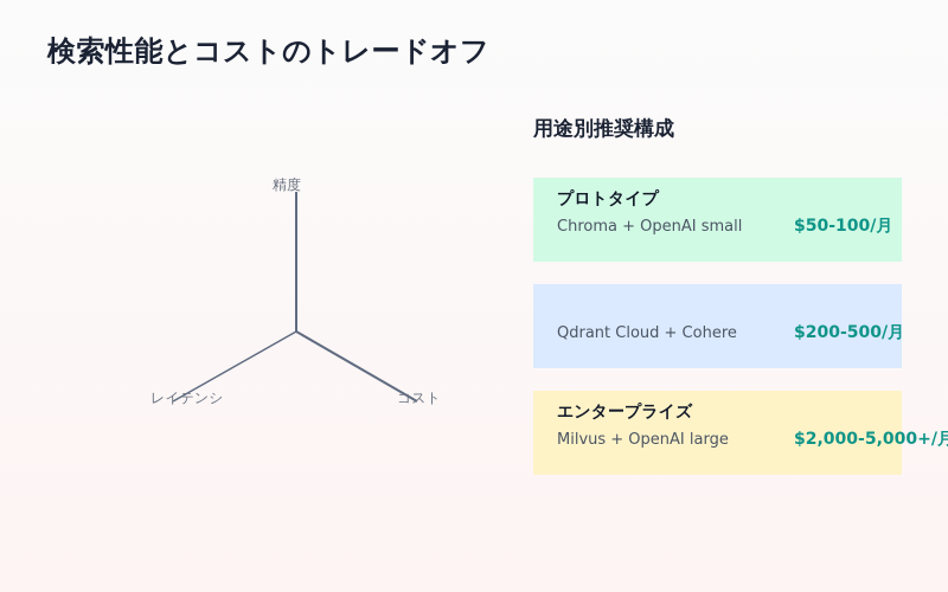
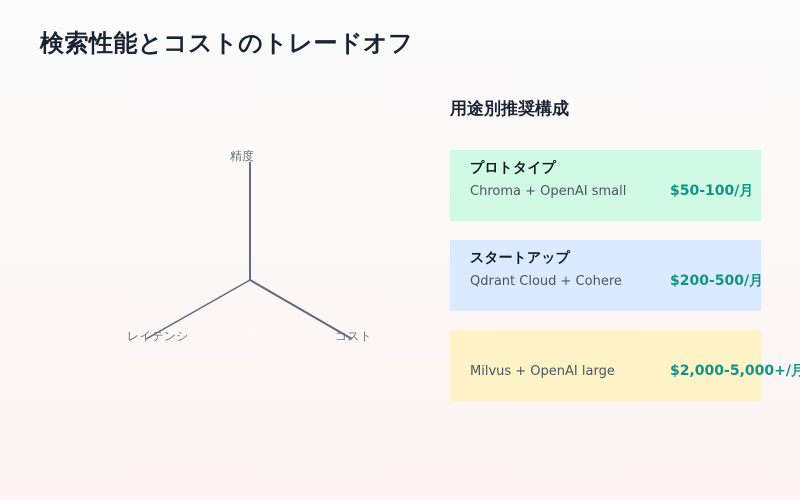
  検索性能とコストのトレードオフ
  精度
  レイテンシ
  コスト
  用途別推奨構成
  プロトタイプ
  Chroma + OpenAI small
  $50-100/月
+ スタートアップ
  Qdrant Cloud + Cohere
  $200-500/月
- エンタープライズ
  Milvus + OpenAI large
  $2,000-5,000+/月
